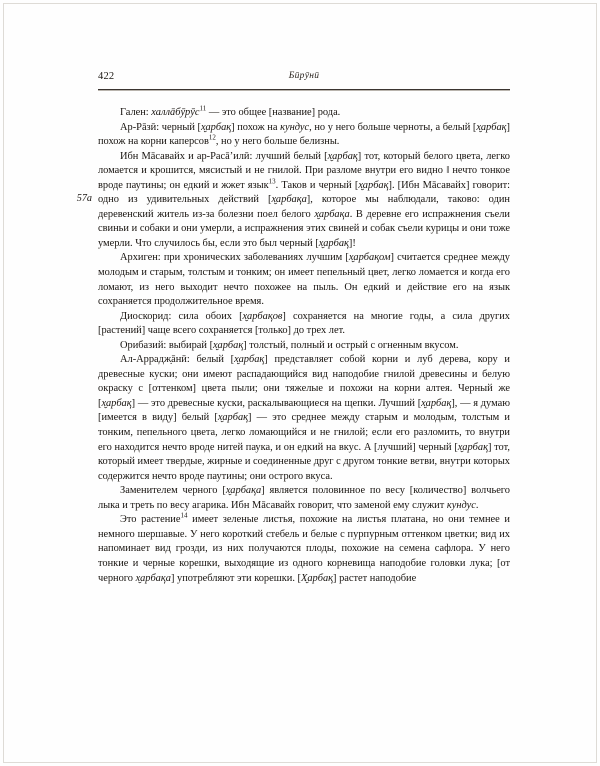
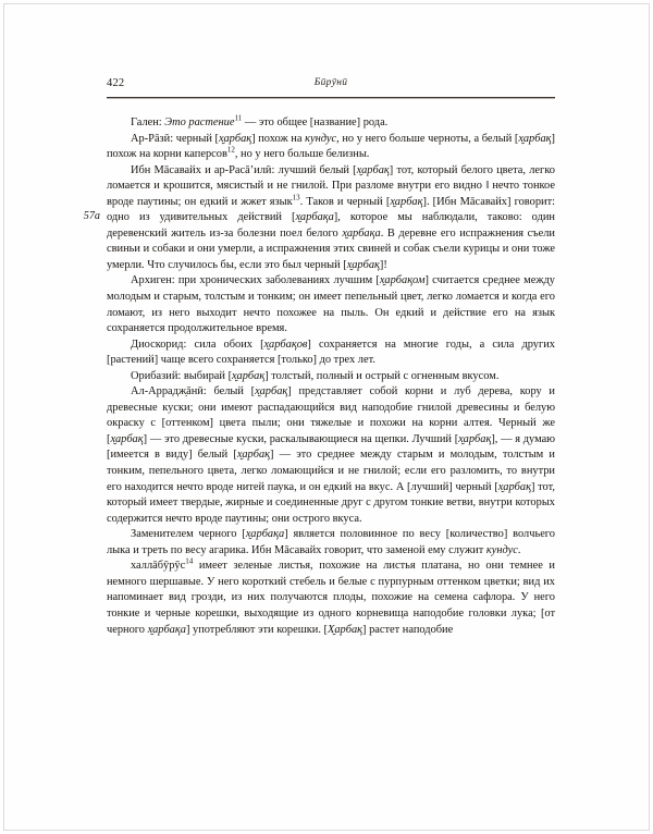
  422
  Бӣрӯнӣ
- Гален: халлāбӯрӯс11 — это общее [название] рода.
+ Гален: Это растение11 — это общее [название] рода.
  Ар-Рāзӣ: черный [х̮арбақ] похож на кундус, но у него больше черноты, а белый [х̮арбақ] похож на корни каперсов12, но у него больше белизны.
  Ибн Мāсавайх и ар-Расā’илӣ: лучший белый [х̮арбақ] тот, который белого цвета, легко ломается и крошится, мясистый и не гнилой. При разломе внутри его видно ‖ нечто тонкое вроде паутины; он едкий и жжет язык13. Таков и черный [х̮арбақ]. [Ибн Мāсавайх] говорит: одно из удивительных действий [х̮арбақа], которое мы наблюдали, таково: один деревенский житель из-за болезни поел белого х̮арбақа. В деревне его испражнения съели свиньи и собаки и они умерли, а испражнения этих свиней и собак съели курицы и они тоже умерли. Что случилось бы, если это был черный [х̮арбақ]!
  Архиген: при хронических заболеваниях лучшим [х̮арбақом] считается среднее между молодым и старым, толстым и тонким; он имеет пепельный цвет, легко ломается и когда его ломают, из него выходит нечто похожее на пыль. Он едкий и действие его на язык сохраняется продолжительное время.
  Диоскорид: сила обоих [х̮арбақов] сохраняется на многие годы, а сила других [растений] чаще всего сохраняется [только] до трех лет.
  Орибазий: выбирай [х̮арбақ] толстый, полный и острый с огненным вкусом.
  Ал-Аррадж̣āнӣ: белый [х̮арбақ] представляет собой корни и луб дерева, кору и древесные куски; они имеют распадающийся вид наподобие гнилой древесины и белую окраску с [оттенком] цвета пыли; они тяжелые и похожи на корни алтея. Черный же [х̮арбақ] — это древесные куски, раскалывающиеся на щепки. Лучший [х̮арбақ], — я думаю [имеется в виду] белый [х̮арбақ] — это среднее между старым и молодым, толстым и тонким, пепельного цвета, легко ломающийся и не гнилой; если его разломить, то внутри его находится нечто вроде нитей паука, и он едкий на вкус. А [лучший] черный [х̮арбақ] тот, который имеет твердые, жирные и соединенные друг с другом тонкие ветви, внутри которых содержится нечто вроде паутины; они острого вкуса.
  Заменителем черного [х̮арбақа] является половинное по весу [количество] волчьего лыка и треть по весу агарика. Ибн Мāсавайх говорит, что заменой ему служит кундус.
- Это растение имеет зеленые листья, похожие на листья платана, но они темнее и немного шершавые. У него короткий стебель и белые с пурпурным оттенком цветки; вид их напоминает вид грозди, из них получаются плоды, похожие на семена сафлора. У него тонкие и черные корешки, выходящие из одного корневища наподобие головки лука; [от черного х̮арбақа] употребляют эти корешки. [Х̮арбақ] растет наподобие
+ халлāбӯрӯс имеет зеленые листья, похожие на листья платана, но они темнее и немного шершавые. У него короткий стебель и белые с пурпурным оттенком цветки; вид их напоминает вид грозди, из них получаются плоды, похожие на семена сафлора. У него тонкие и черные корешки, выходящие из одного корневища наподобие головки лука; [от черного х̮арбақа] употребляют эти корешки. [Х̮арбақ] растет наподобие
  57a
